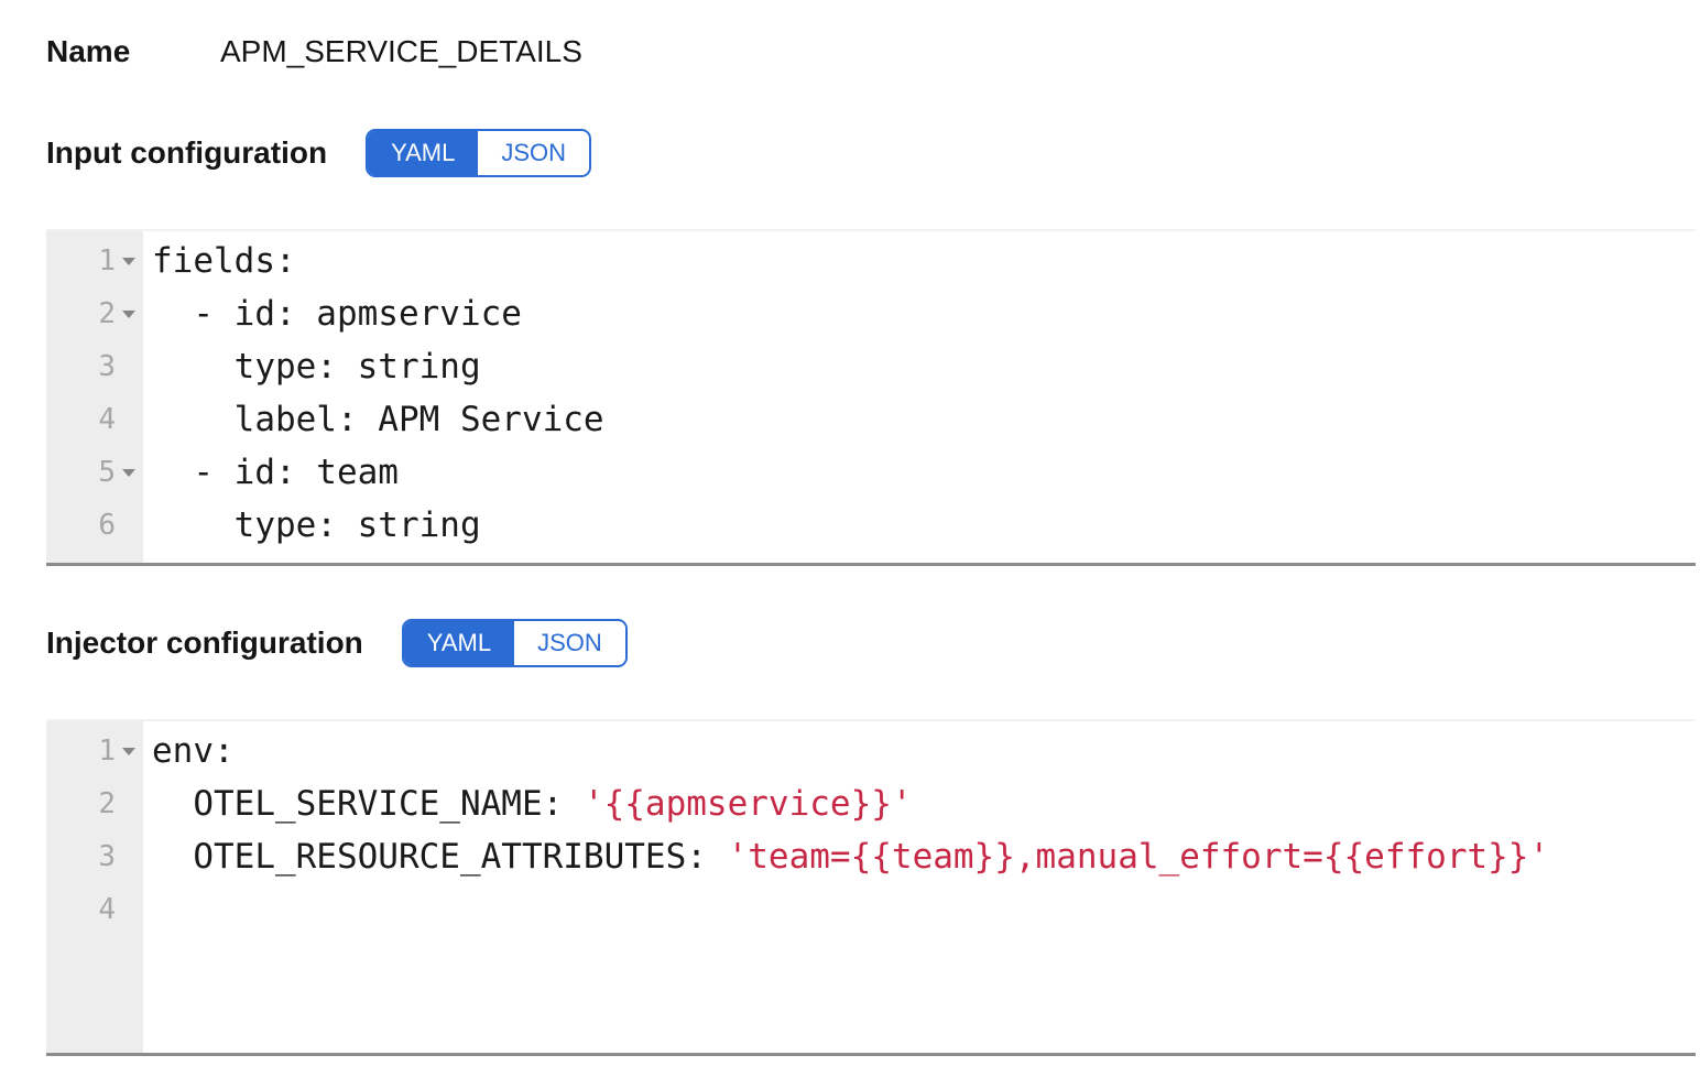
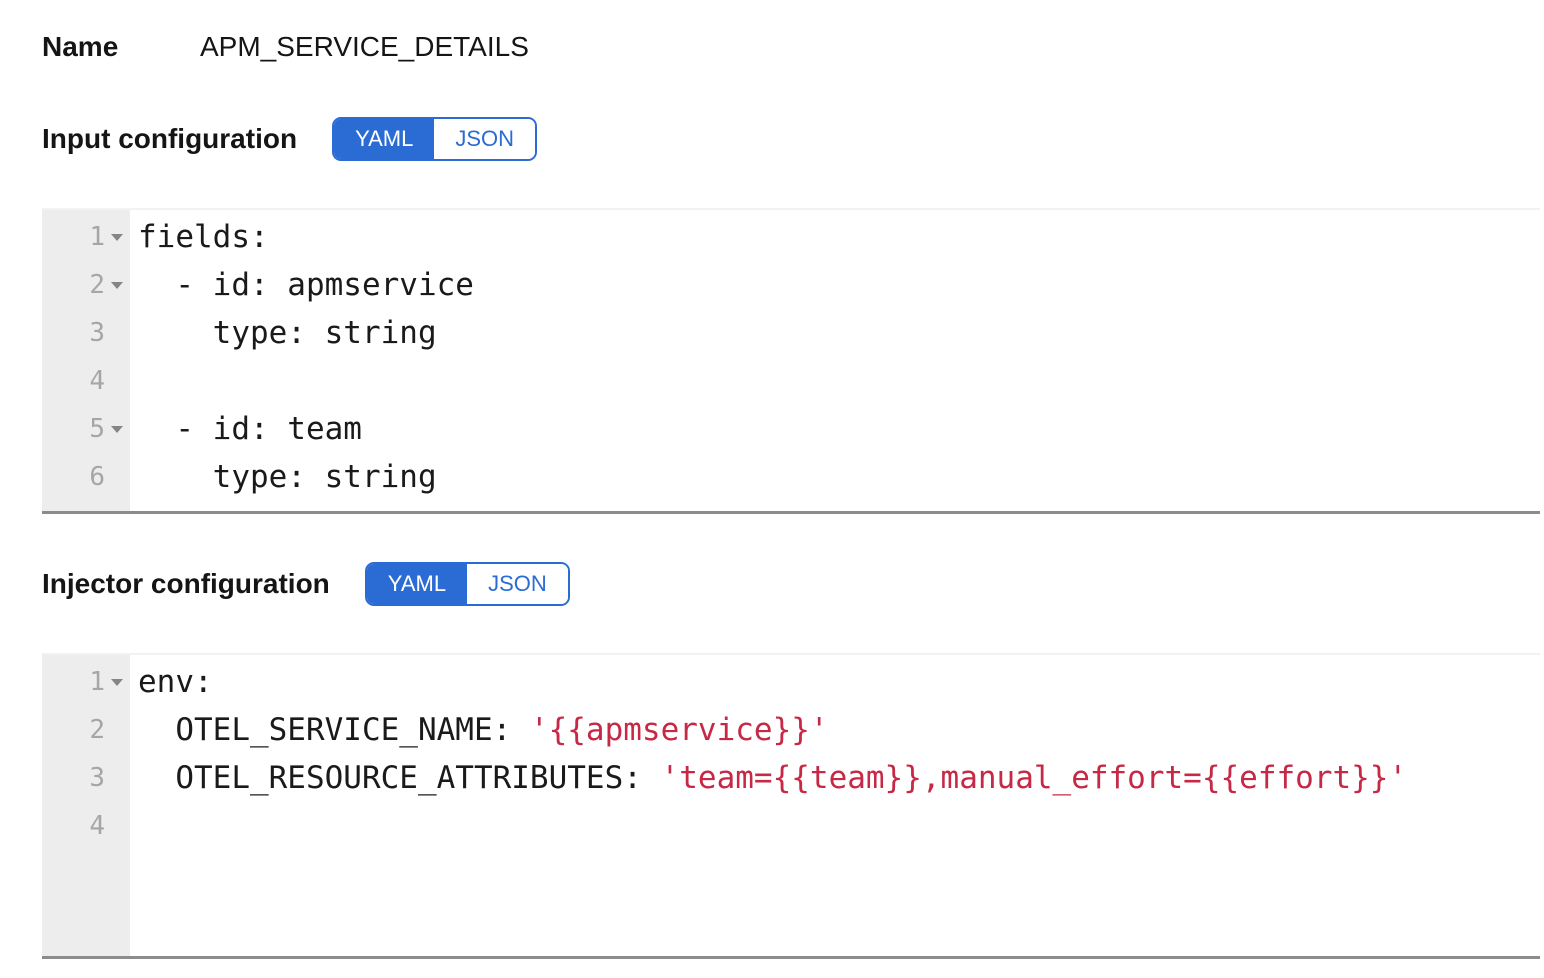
  Name
  APM_SERVICE_DETAILS
  Input configuration
  YAML
  JSON
  1
  fields:
  2
  - id: apmservice
  3
  type: string
  4
- label: APM Service
  5
  - id: team
  6
  type: string
  Injector configuration
  YAML
  JSON
  1
  env:
  2
  OTEL_SERVICE_NAME: '{{apmservice}}'
  3
  OTEL_RESOURCE_ATTRIBUTES: 'team={{team}},manual_effort={{effort}}'
  4
